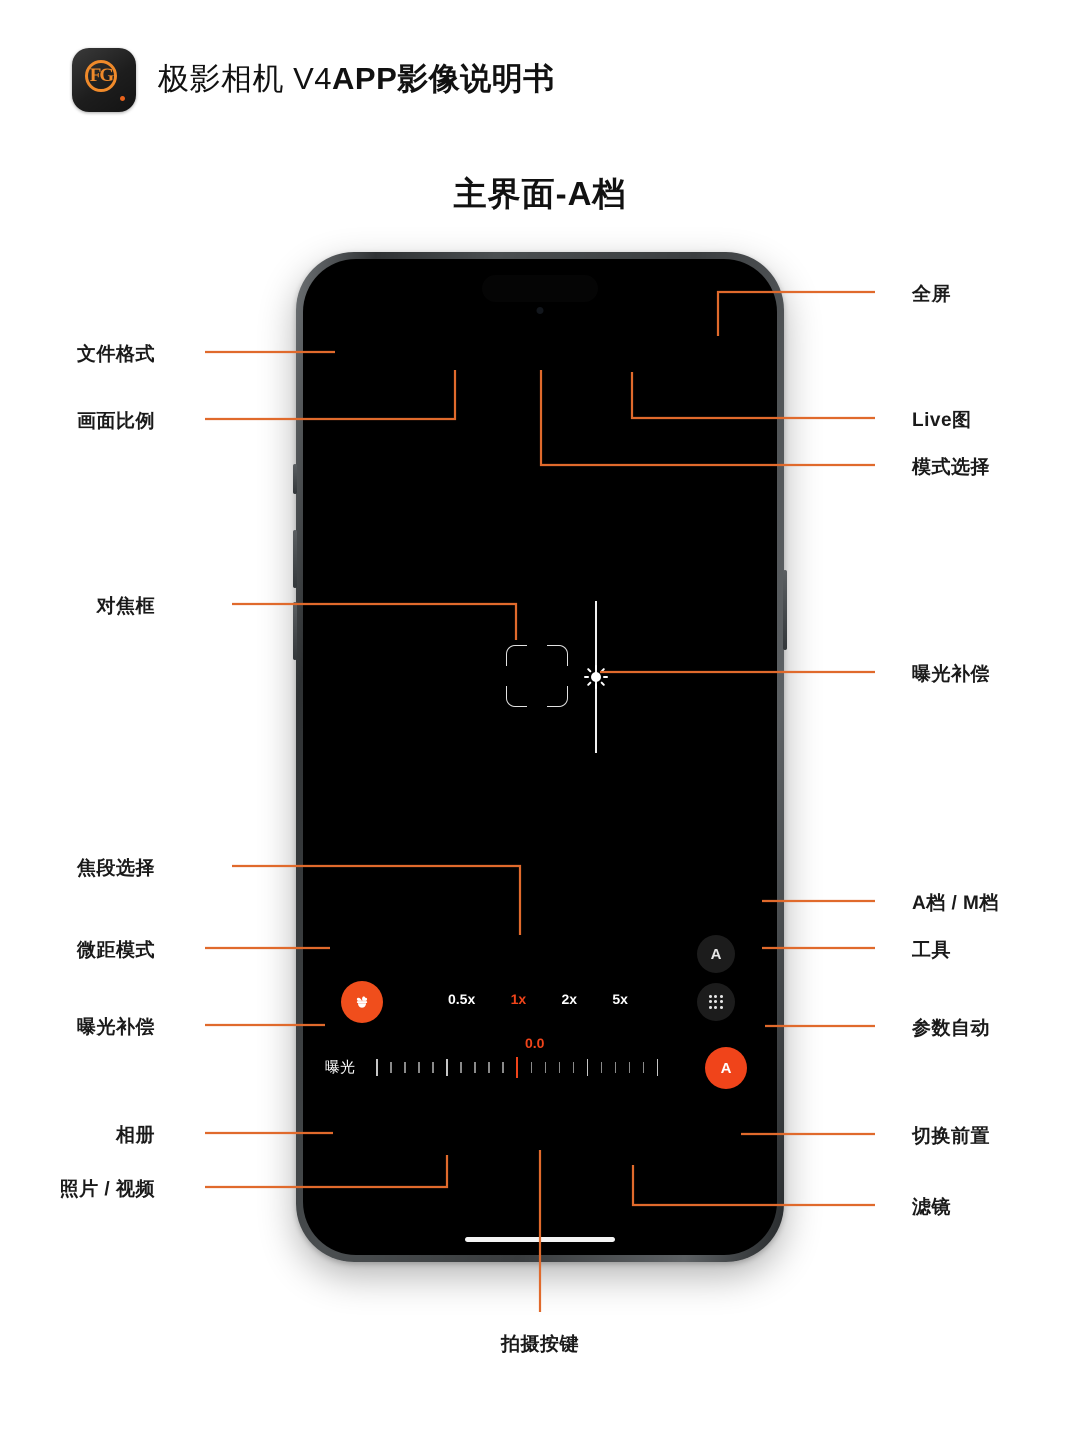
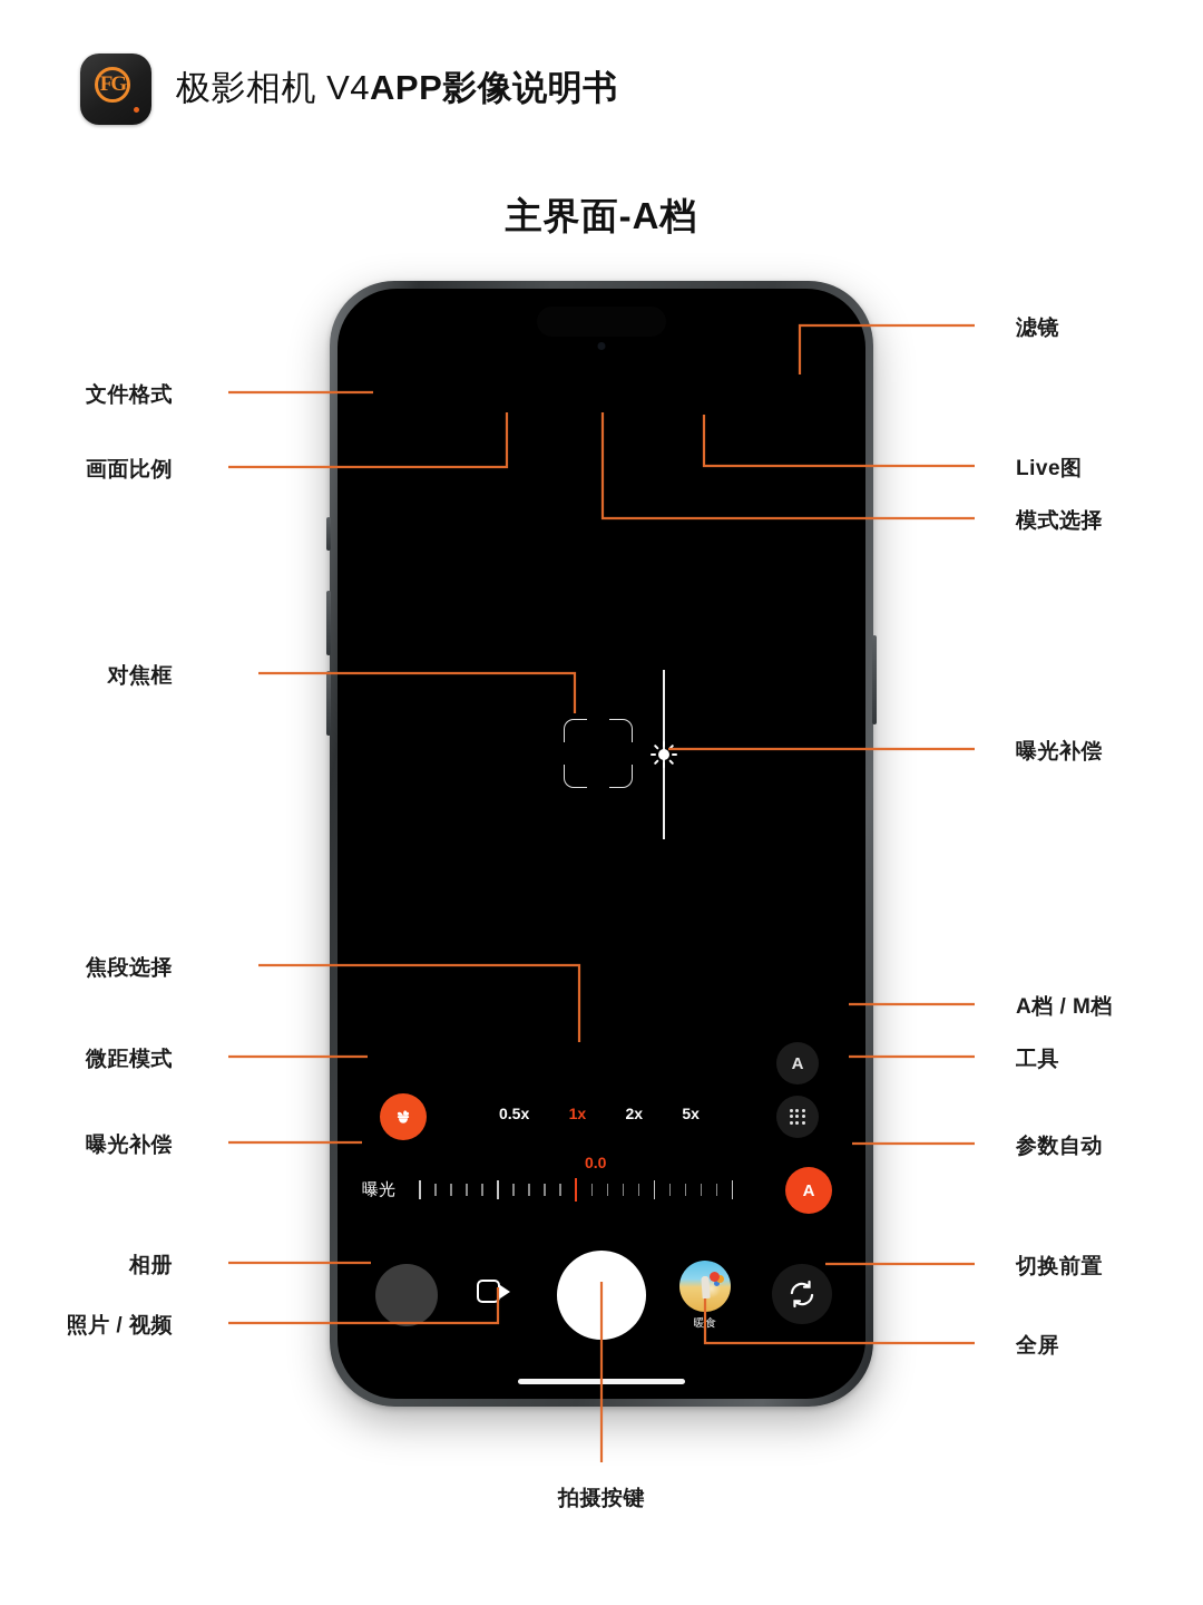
  FG
  极影相机 V4
  APP影像说明书
  主界面-A档
  0.5x
  1x
  2x
  5x
  A
  曝光
  0.0
  A
+ 暖食
  文件格式
  画面比例
  对焦框
  焦段选择
  微距模式
  曝光补偿
  相册
  照片 / 视频
- 全屏
+ 滤镜
  Live图
  模式选择
  曝光补偿
  A档 / M档
  工具
  参数自动
  切换前置
- 滤镜
+ 全屏
  拍摄按键
